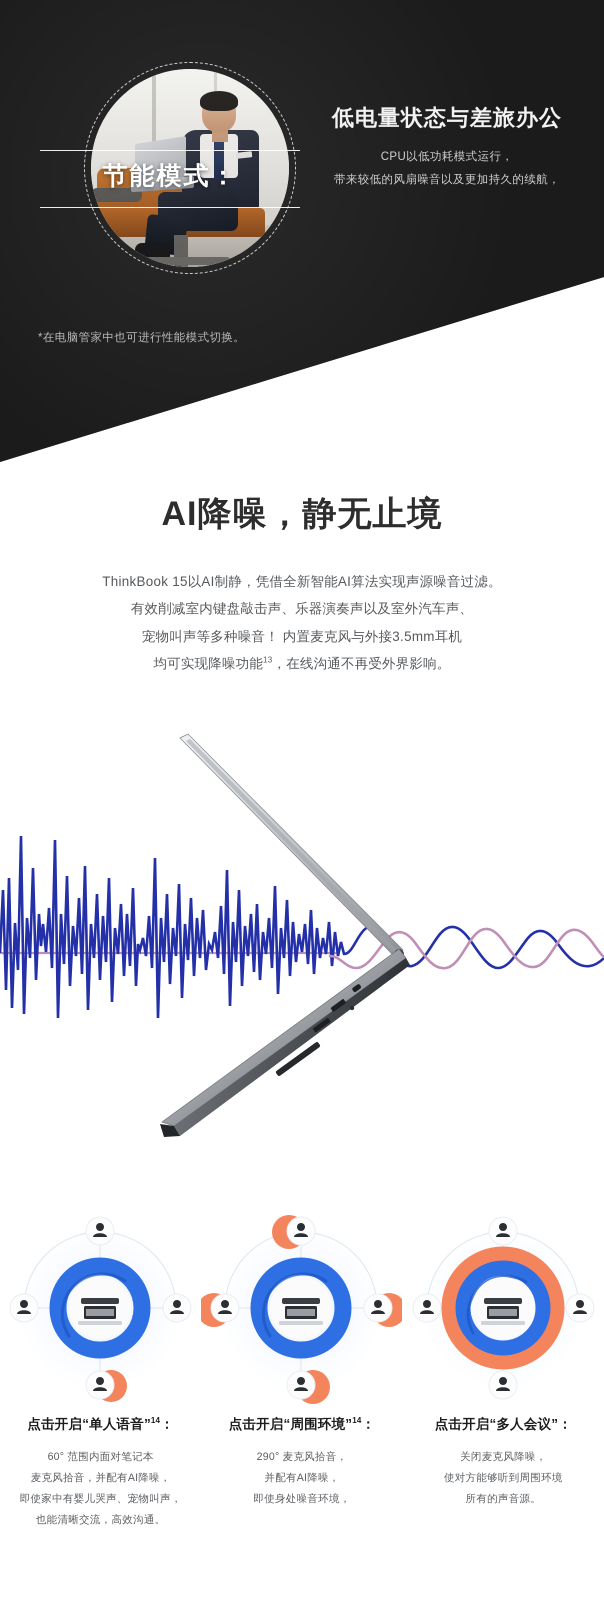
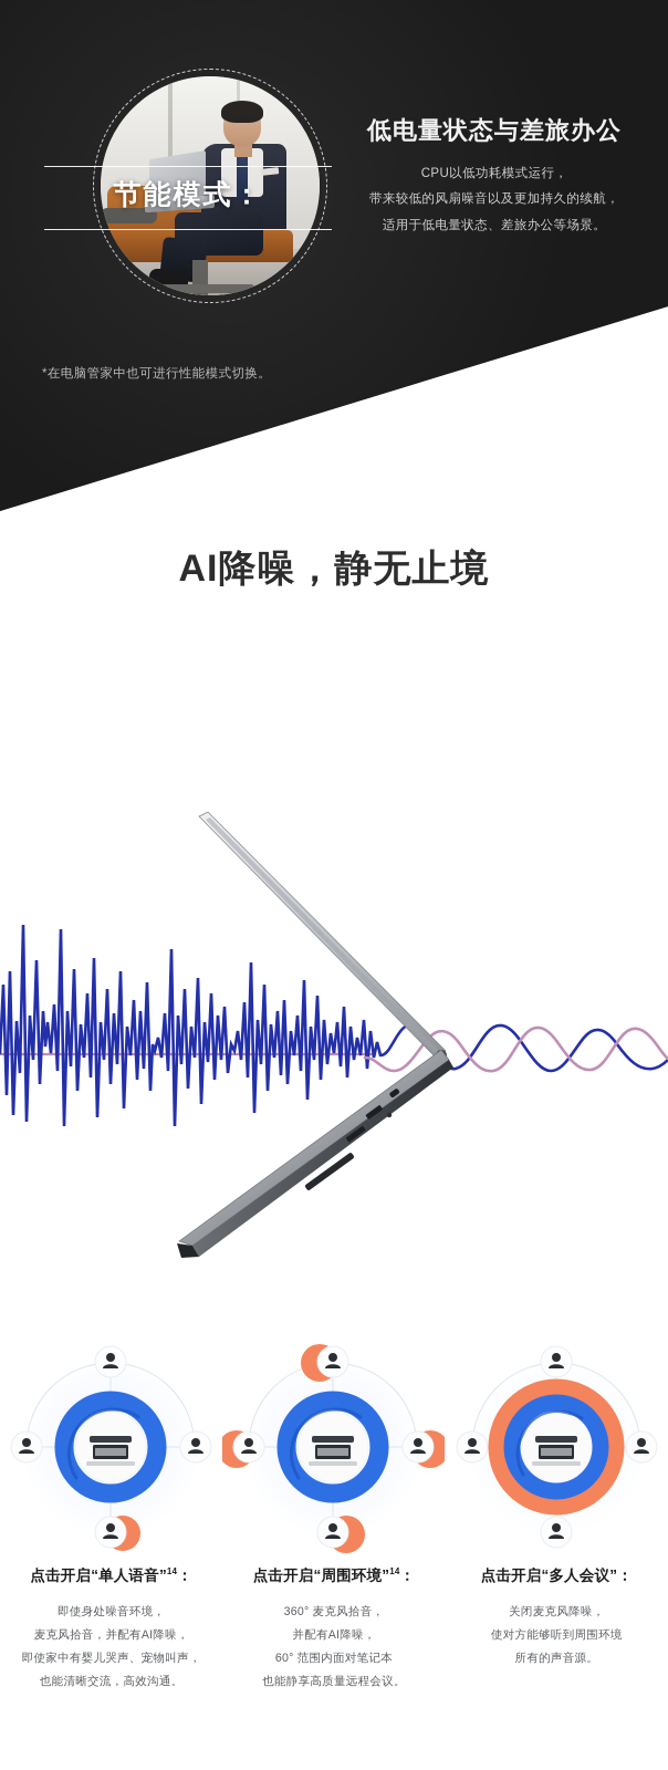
  节能模式：
  低电量状态与差旅办公
  CPU以低功耗模式运行，
  带来较低的风扇噪音以及更加持久的续航，
+ 适用于低电量状态、差旅办公等场景。
  *在电脑管家中也可进行性能模式切换。
  AI降噪，静无止境
- ThinkBook 15以AI制静，凭借全新智能AI算法实现声源噪音过滤。
- 有效削减室内键盘敲击声、乐器演奏声以及室外汽车声、
- 宠物叫声等多种噪音！ 内置麦克风与外接3.5mm耳机
- 均可实现降噪功能13，在线沟通不再受外界影响。
  点击开启“单人语音”14：
- 60° 范围内面对笔记本
+ 即使身处噪音环境，
  麦克风拾音，并配有AI降噪，
  即使家中有婴儿哭声、宠物叫声，
  也能清晰交流，高效沟通。
  点击开启“周围环境”14：
- 290° 麦克风拾音，
+ 360° 麦克风拾音，
  并配有AI降噪，
- 即使身处噪音环境，
+ 60° 范围内面对笔记本
+ 也能静享高质量远程会议。
  点击开启“多人会议”：
  关闭麦克风降噪，
  使对方能够听到周围环境
  所有的声音源。
